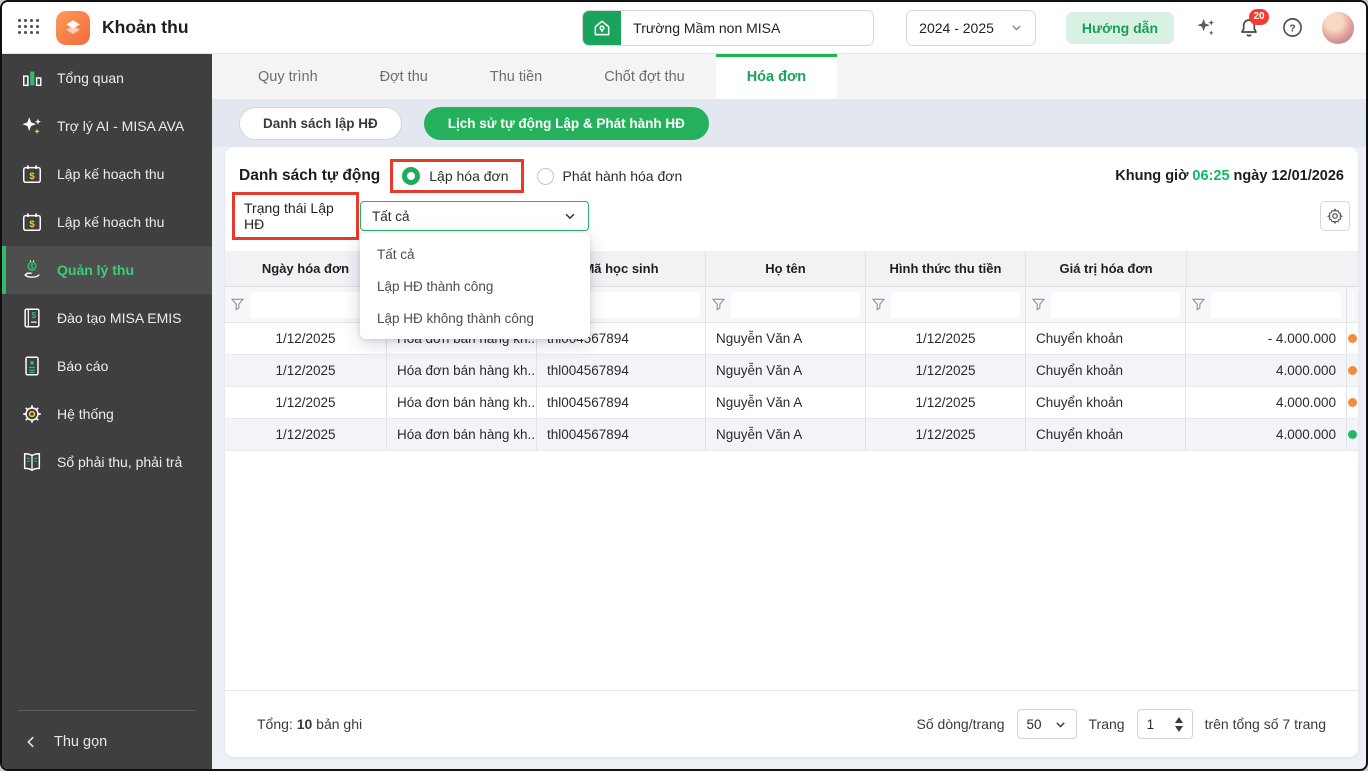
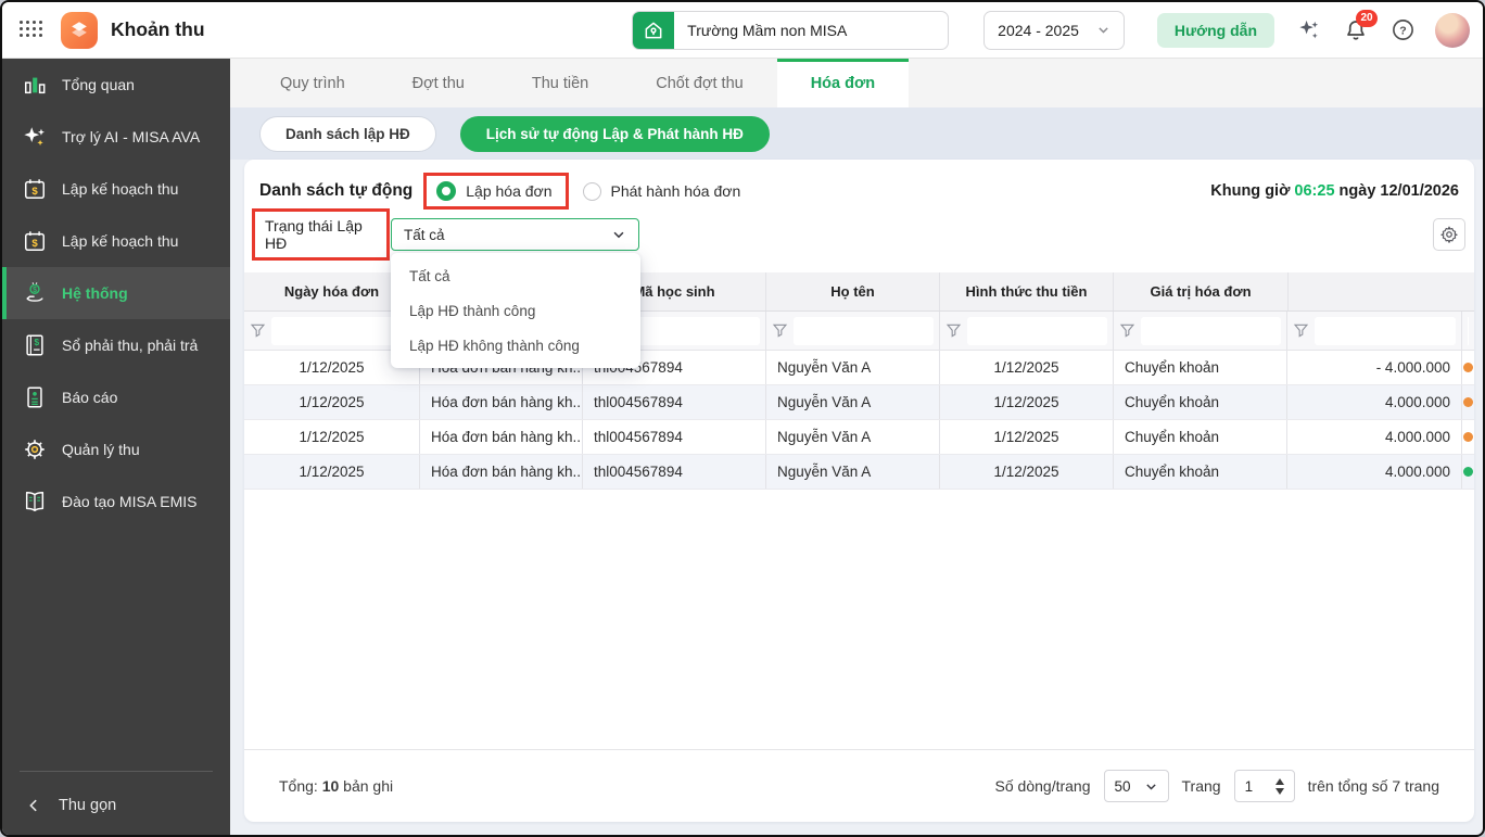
  Khoản thu
  Trường Mầm non MISA
  2024 - 2025
  Hướng dẫn
  20
  ?
  Tổng quan
  Trợ lý AI - MISA AVA
  $
  Lập kế hoạch thu
  $
  Lập kế hoạch thu
- Quản lý thu
+ Hệ thống
  $
- Đào tạo MISA EMIS
+ Sổ phải thu, phải trả
  Báo cáo
- Hệ thống
+ Quản lý thu
- Sổ phải thu, phải trả
+ Đào tạo MISA EMIS
  Thu gọn
  Quy trình
  Đợt thu
  Thu tiền
  Chốt đợt thu
  Hóa đơn
  Danh sách lập HĐ
  Lịch sử tự động Lập & Phát hành HĐ
  Danh sách tự động
  Lập hóa đơn
  Phát hành hóa đơn
  Khung giờ 06:25 ngày 12/01/2026
  Trạng thái Lập HĐ
  Tất cả
  Ngày hóa đơn
  ã học sinh
  Họ tên
  Hình thức thu tiền
  Giá trị hóa đơn
  1/12/2025
  Nguyễn Văn A
  1/12/2025
  Chuyển khoản
  - 4.000.000
  1/12/2025
  Hóa đơn bán hàng kh...
  thl004567894
  Nguyễn Văn A
  1/12/2025
  Chuyển khoản
  4.000.000
  1/12/2025
  Hóa đơn bán hàng kh...
  thl004567894
  Nguyễn Văn A
  1/12/2025
  Chuyển khoản
  4.000.000
  1/12/2025
  Hóa đơn bán hàng kh...
  thl004567894
  Nguyễn Văn A
  1/12/2025
  Chuyển khoản
  4.000.000
  Tổng: 10 bản ghi
  Số dòng/trang
  50
  Trang
  1
  trên tổng số 7 trang
  Tất cả
  Lập HĐ thành công
  Lập HĐ không thành công
